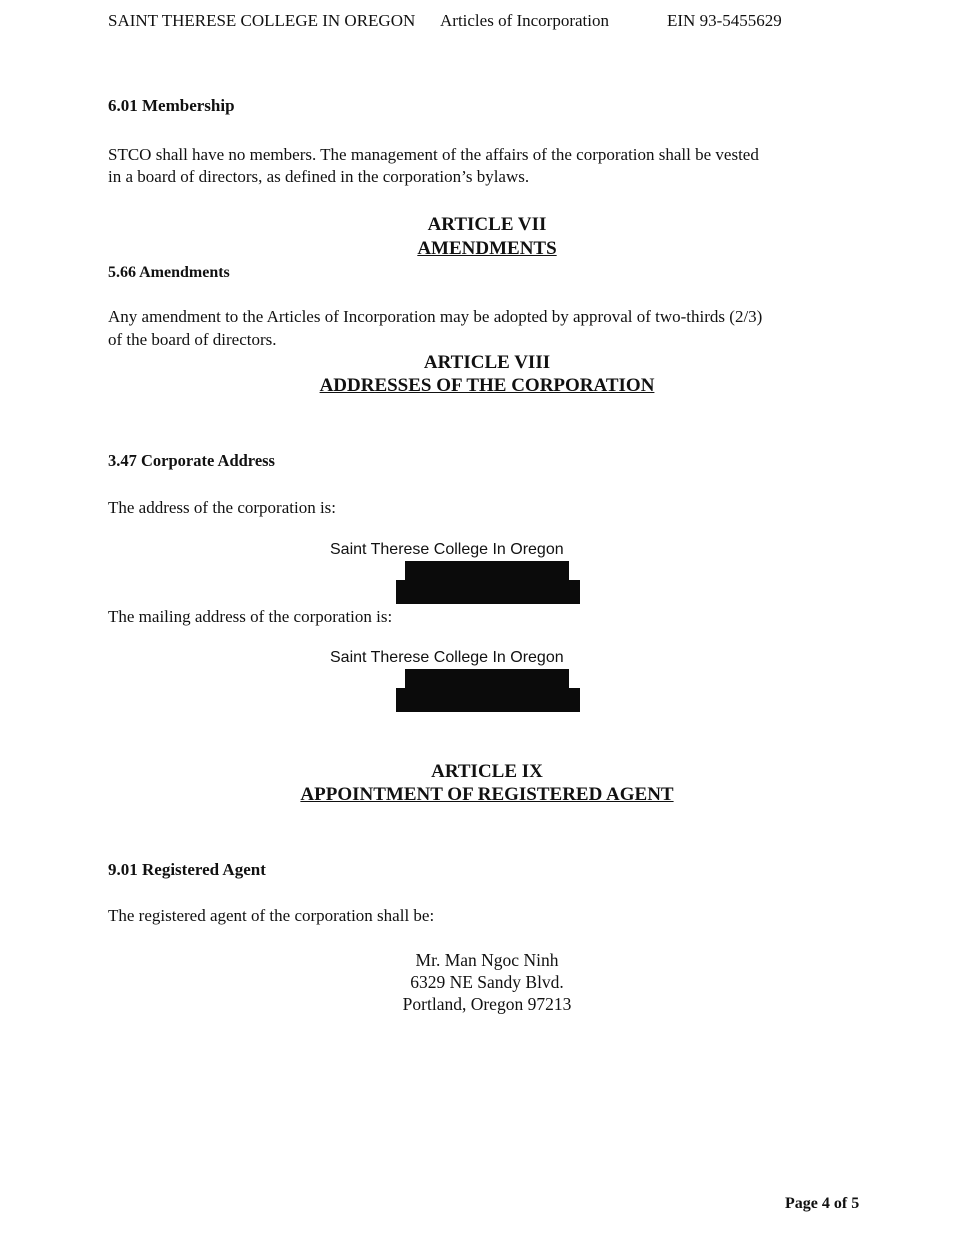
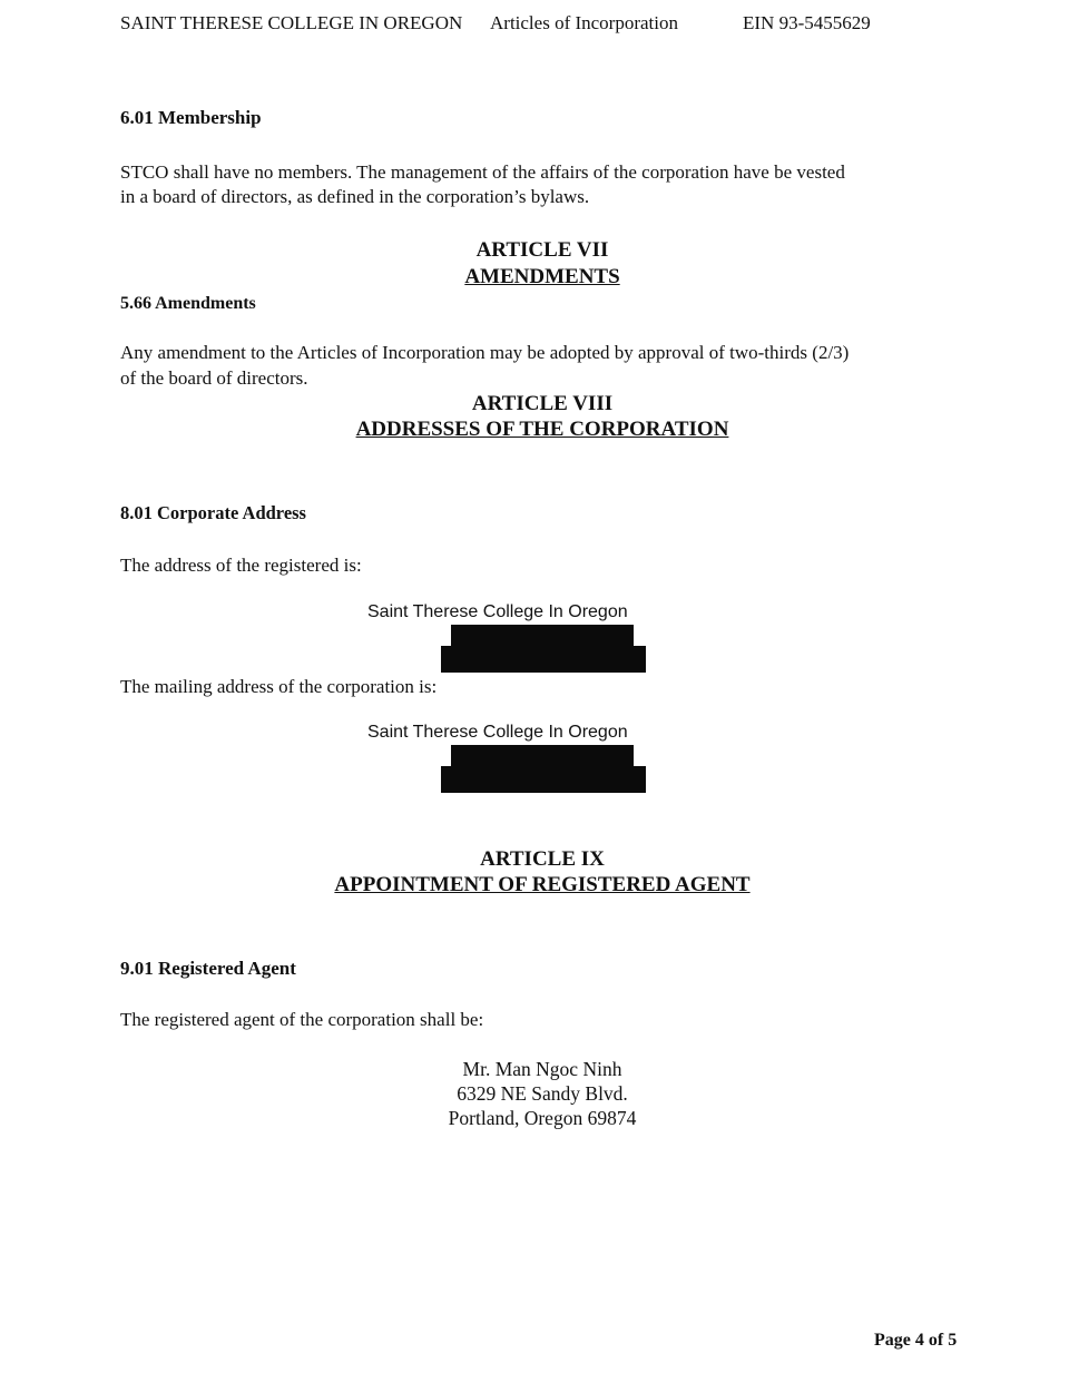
  SAINT THERESE COLLEGE IN OREGON
  Articles of Incorporation
  EIN 93-5455629
  6.01 Membership
- STCO shall have no members. The management of the affairs of the corporation shall be vested
+ STCO shall have no members. The management of the affairs of the corporation have be vested
  in a board of directors, as defined in the corporation’s bylaws.
  ARTICLE VII
  AMENDMENTS
  5.66 Amendments
  Any amendment to the Articles of Incorporation may be adopted by approval of two-thirds (2/3)
  of the board of directors.
  ARTICLE VIII
  ADDRESSES OF THE CORPORATION
- 3.47 Corporate Address
+ 8.01 Corporate Address
- The address of the corporation is:
+ The address of the registered is:
  Saint Therese College In Oregon
  The mailing address of the corporation is:
  Saint Therese College In Oregon
  ARTICLE IX
  APPOINTMENT OF REGISTERED AGENT
  9.01 Registered Agent
  The registered agent of the corporation shall be:
  Mr. Man Ngoc Ninh
  6329 NE Sandy Blvd.
- Portland, Oregon 97213
+ Portland, Oregon 69874
  Page 4 of 5
